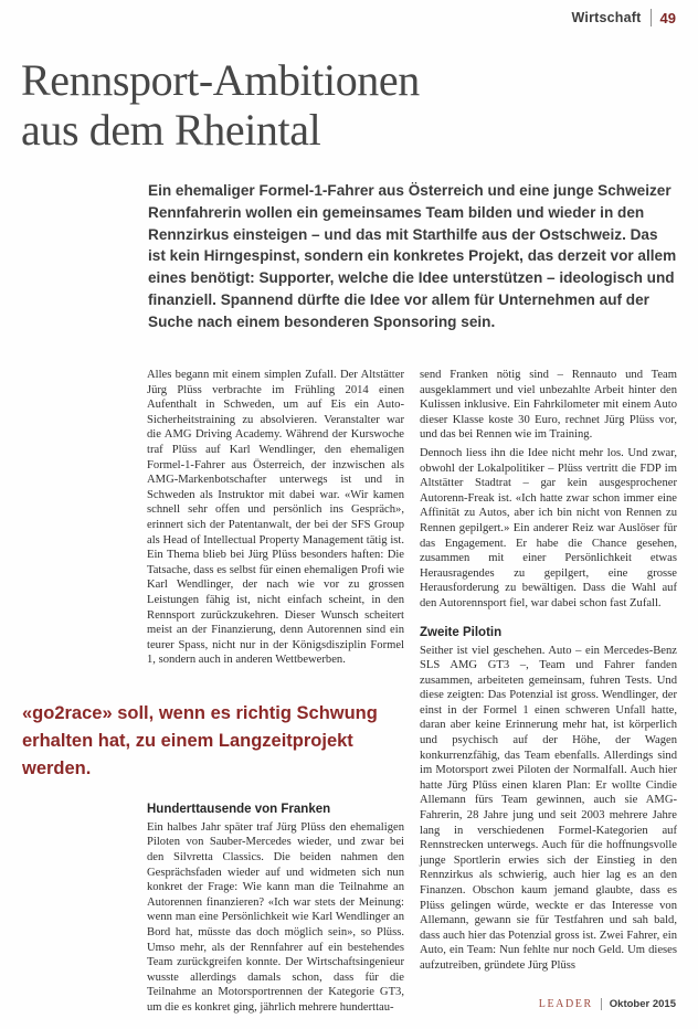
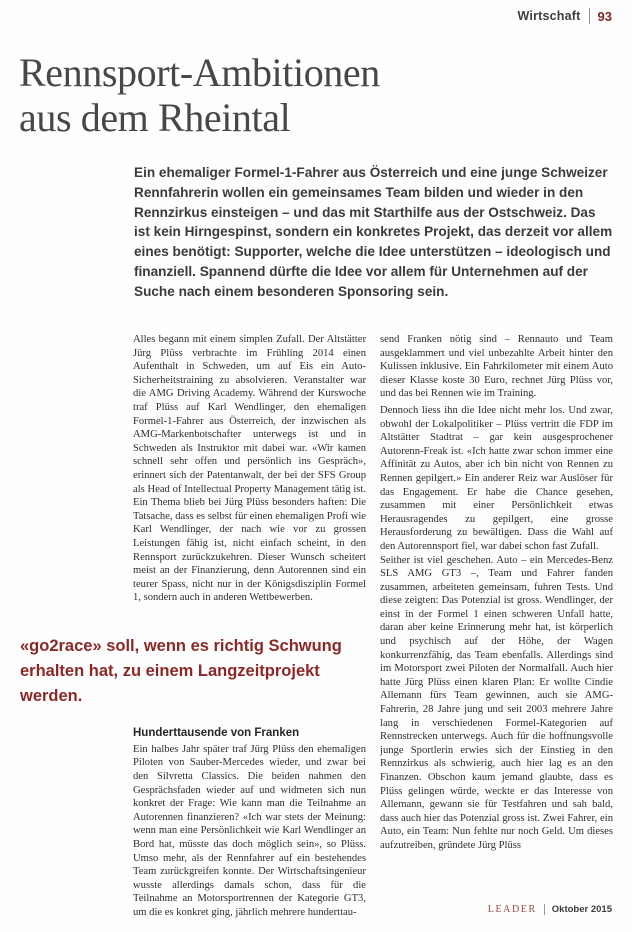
  Wirtschaft
- 49
+ 93
  Rennsport-Ambitionen
  aus dem Rheintal
  Ein ehemaliger Formel-1-Fahrer aus Österreich und eine junge Schweizer Rennfahrerin wollen ein gemeinsames Team bilden und wieder in den Rennzirkus einsteigen – und das mit Starthilfe aus der Ostschweiz. Das ist kein Hirngespinst, sondern ein konkretes Projekt, das derzeit vor allem eines benötigt: Supporter, welche die Idee unterstützen – ideologisch und finanziell. Spannend dürfte die Idee vor allem für Unternehmen auf der Suche nach einem besonderen Sponsoring sein.
  Alles begann mit einem simplen Zufall. Der Altstätter Jürg Plüss verbrachte im Frühling 2014 einen Aufenthalt in Schweden, um auf Eis ein Auto-Sicherheitstraining zu absolvieren. Veranstalter war die AMG Driving Academy. Während der Kurswoche traf Plüss auf Karl Wendlinger, den ehemaligen Formel-1-Fahrer aus Österreich, der inzwischen als AMG-Markenbotschafter unterwegs ist und in Schweden als Instruktor mit dabei war. «Wir kamen schnell sehr offen und persönlich ins Gespräch», erinnert sich der Patentanwalt, der bei der SFS Group als Head of Intellectual Property Management tätig ist. Ein Thema blieb bei Jürg Plüss besonders haften: Die Tatsache, dass es selbst für einen ehemaligen Profi wie Karl Wendlinger, der nach wie vor zu grossen Leistungen fähig ist, nicht einfach scheint, in den Rennsport zurückzukehren. Dieser Wunsch scheitert meist an der Finanzierung, denn Autorennen sind ein teurer Spass, nicht nur in der Königsdisziplin Formel 1, sondern auch in anderen Wettbewerben.
  «go2race» soll, wenn es richtig Schwung erhalten hat, zu einem Langzeitprojekt werden.
  Hunderttausende von Franken
  Ein halbes Jahr später traf Jürg Plüss den ehemaligen Piloten von Sauber-Mercedes wieder, und zwar bei den Silvretta Classics. Die beiden nahmen den Gesprächsfaden wieder auf und widmeten sich nun konkret der Frage: Wie kann man die Teilnahme an Autorennen finanzieren? «Ich war stets der Meinung: wenn man eine Persönlichkeit wie Karl Wendlinger an Bord hat, müsste das doch möglich sein», so Plüss. Umso mehr, als der Rennfahrer auf ein bestehendes Team zurückgreifen konnte. Der Wirtschaftsingenieur wusste allerdings damals schon, dass für die Teilnahme an Motorsportrennen der Kategorie GT3, um die es konkret ging, jährlich mehrere hunderttau-
  send Franken nötig sind – Rennauto und Team ausgeklammert und viel unbezahlte Arbeit hinter den Kulissen inklusive. Ein Fahrkilometer mit einem Auto dieser Klasse koste 30 Euro, rechnet Jürg Plüss vor, und das bei Rennen wie im Training.
  Dennoch liess ihn die Idee nicht mehr los. Und zwar, obwohl der Lokalpolitiker – Plüss vertritt die FDP im Altstätter Stadtrat – gar kein ausgesprochener Autorenn-Freak ist. «Ich hatte zwar schon immer eine Affinität zu Autos, aber ich bin nicht von Rennen zu Rennen gepilgert.» Ein anderer Reiz war Auslöser für das Engagement. Er habe die Chance gesehen, zusammen mit einer Persönlichkeit etwas Herausragendes zu gepilgert, eine grosse Herausforderung zu bewältigen. Dass die Wahl auf den Autorennsport fiel, war dabei schon fast Zufall.
- Zweite Pilotin
  Seither ist viel geschehen. Auto – ein Mercedes-Benz SLS AMG GT3 –, Team und Fahrer fanden zusammen, arbeiteten gemeinsam, fuhren Tests. Und diese zeigten: Das Potenzial ist gross. Wendlinger, der einst in der Formel 1 einen schweren Unfall hatte, daran aber keine Erinnerung mehr hat, ist körperlich und psychisch auf der Höhe, der Wagen konkurrenzfähig, das Team ebenfalls. Allerdings sind im Motorsport zwei Piloten der Normalfall. Auch hier hatte Jürg Plüss einen klaren Plan: Er wollte Cindie Allemann fürs Team gewinnen, auch sie AMG-Fahrerin, 28 Jahre jung und seit 2003 mehrere Jahre lang in verschiedenen Formel-Kategorien auf Rennstrecken unterwegs. Auch für die hoffnungsvolle junge Sportlerin erwies sich der Einstieg in den Rennzirkus als schwierig, auch hier lag es an den Finanzen. Obschon kaum jemand glaubte, dass es Plüss gelingen würde, weckte er das Interesse von Allemann, gewann sie für Testfahren und sah bald, dass auch hier das Potenzial gross ist. Zwei Fahrer, ein Auto, ein Team: Nun fehlte nur noch Geld. Um dieses aufzutreiben, gründete Jürg Plüss
  LEADER
  Oktober 2015
